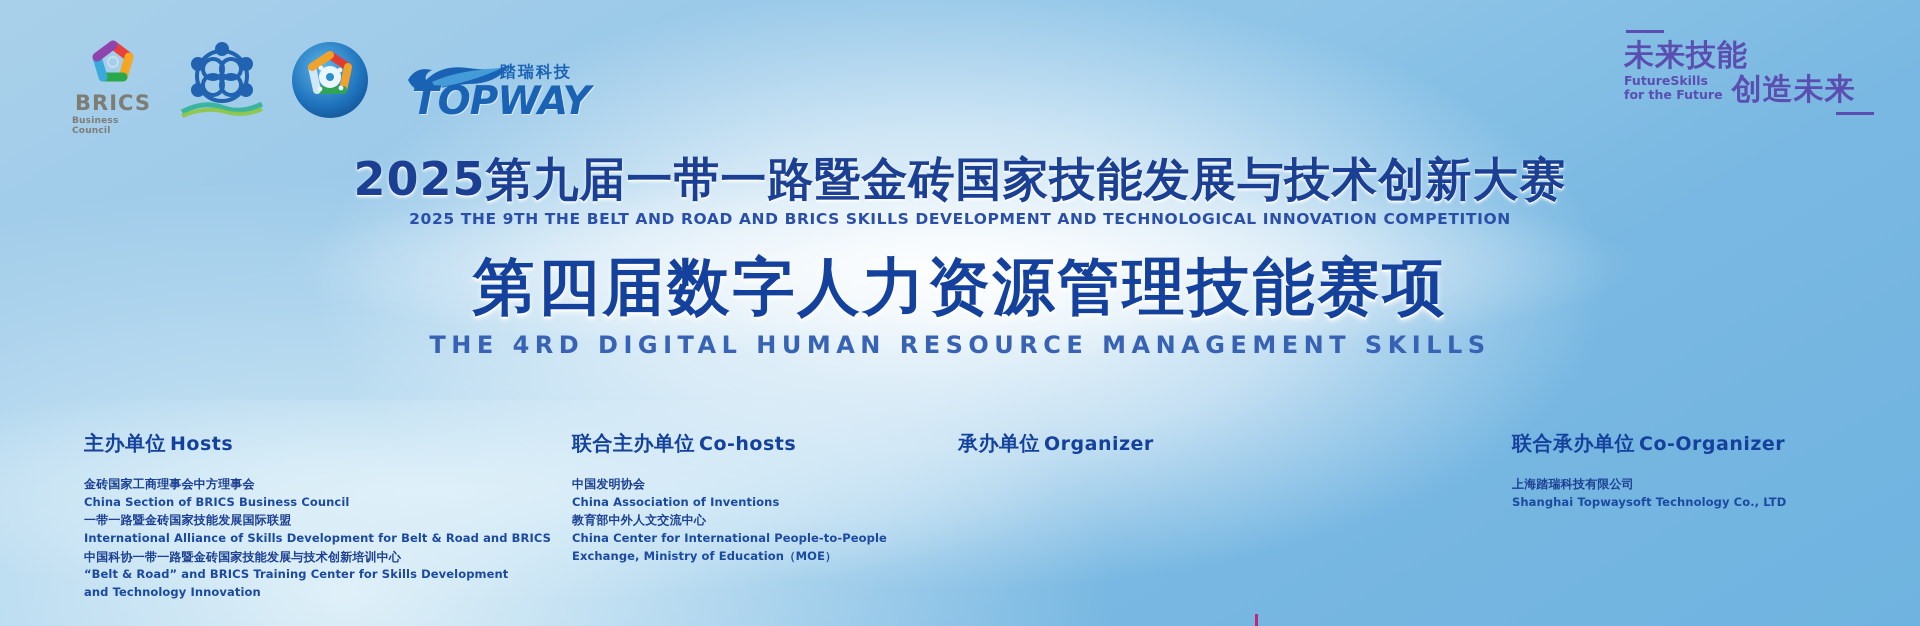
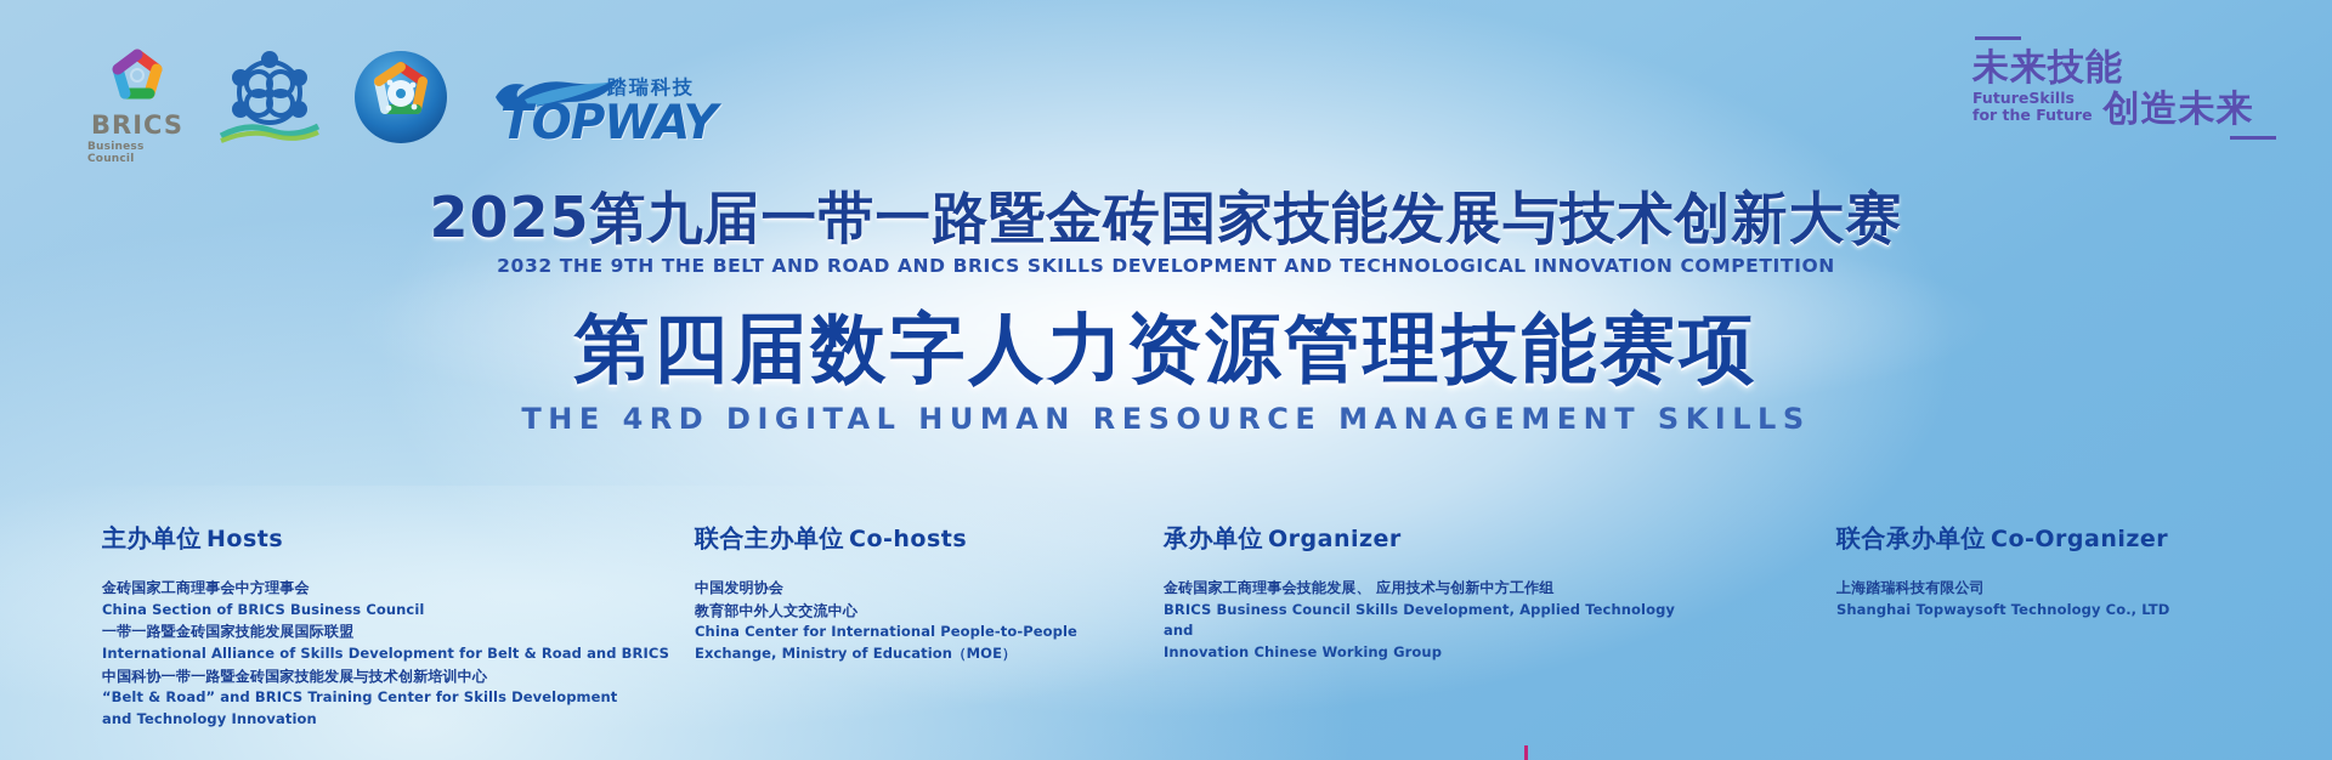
  BRICS
  Business Council
  TOPWAY
  踏瑞科技
  未来技能
  FutureSkills
  for the Future
  创造未来
  2025第九届一带一路暨金砖国家技能发展与技术创新大赛
- 2025 THE 9TH THE BELT AND ROAD AND BRICS SKILLS DEVELOPMENT AND TECHNOLOGICAL INNOVATION COMPETITION
+ 2032 THE 9TH THE BELT AND ROAD AND BRICS SKILLS DEVELOPMENT AND TECHNOLOGICAL INNOVATION COMPETITION
  第四届数字人力资源管理技能赛项
  THE 4RD DIGITAL HUMAN RESOURCE MANAGEMENT SKILLS
  主办单位 Hosts
  金砖国家工商理事会中方理事会
  China Section of BRICS Business Council
  一带一路暨金砖国家技能发展国际联盟
  International Alliance of Skills Development for Belt & Road and BRICS
  中国科协一带一路暨金砖国家技能发展与技术创新培训中心
  “Belt & Road” and BRICS Training Center for Skills Development
  and Technology Innovation
  联合主办单位 Co-hosts
  中国发明协会
- China Association of Inventions
  教育部中外人文交流中心
  China Center for International People-to-People
  Exchange, Ministry of Education（MOE）
  承办单位 Organizer
+ 金砖国家工商理事会技能发展、 应用技术与创新中方工作组
+ BRICS Business Council Skills Development, Applied Technology and
+ Innovation Chinese Working Group
  联合承办单位 Co-Organizer
  上海踏瑞科技有限公司
  Shanghai Topwaysoft Technology Co., LTD
